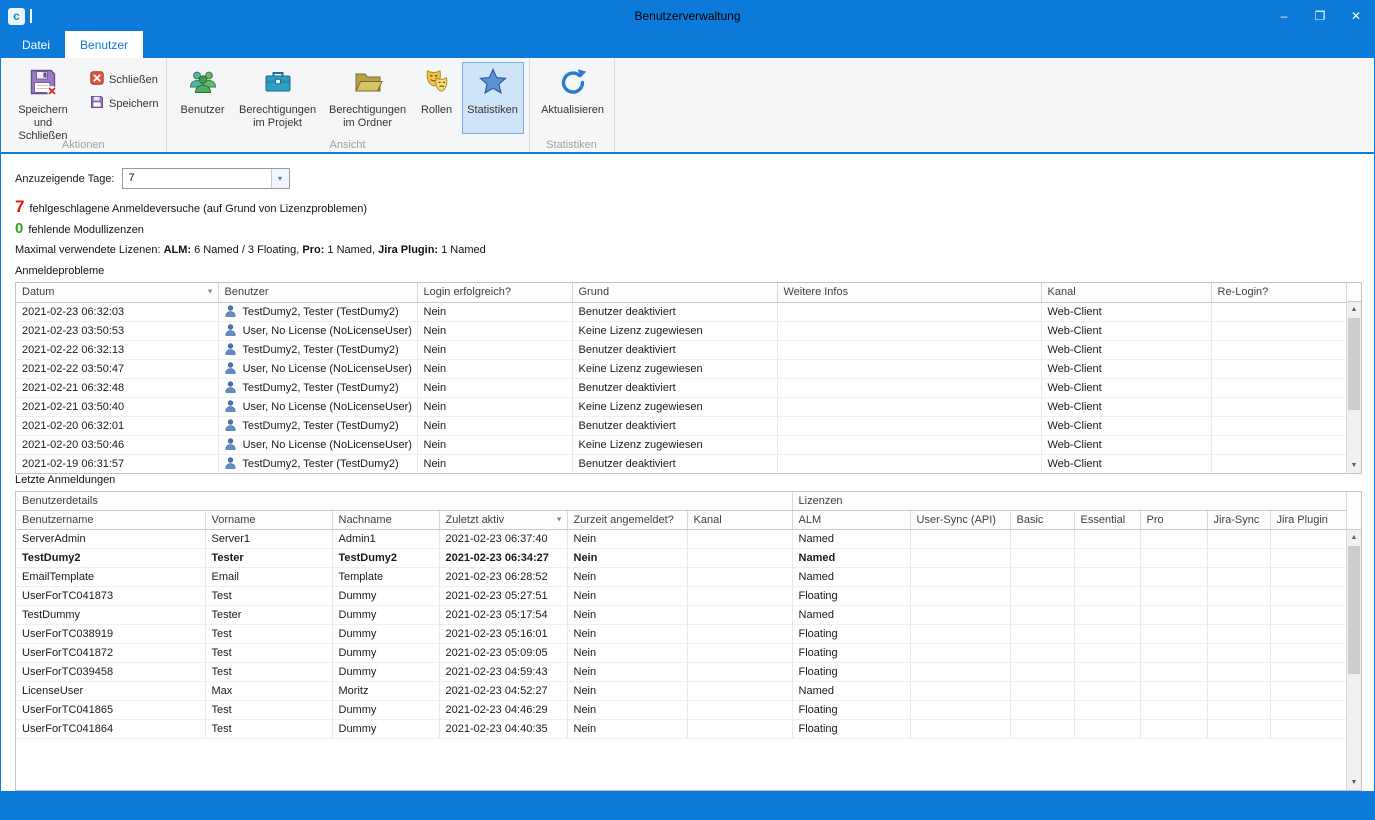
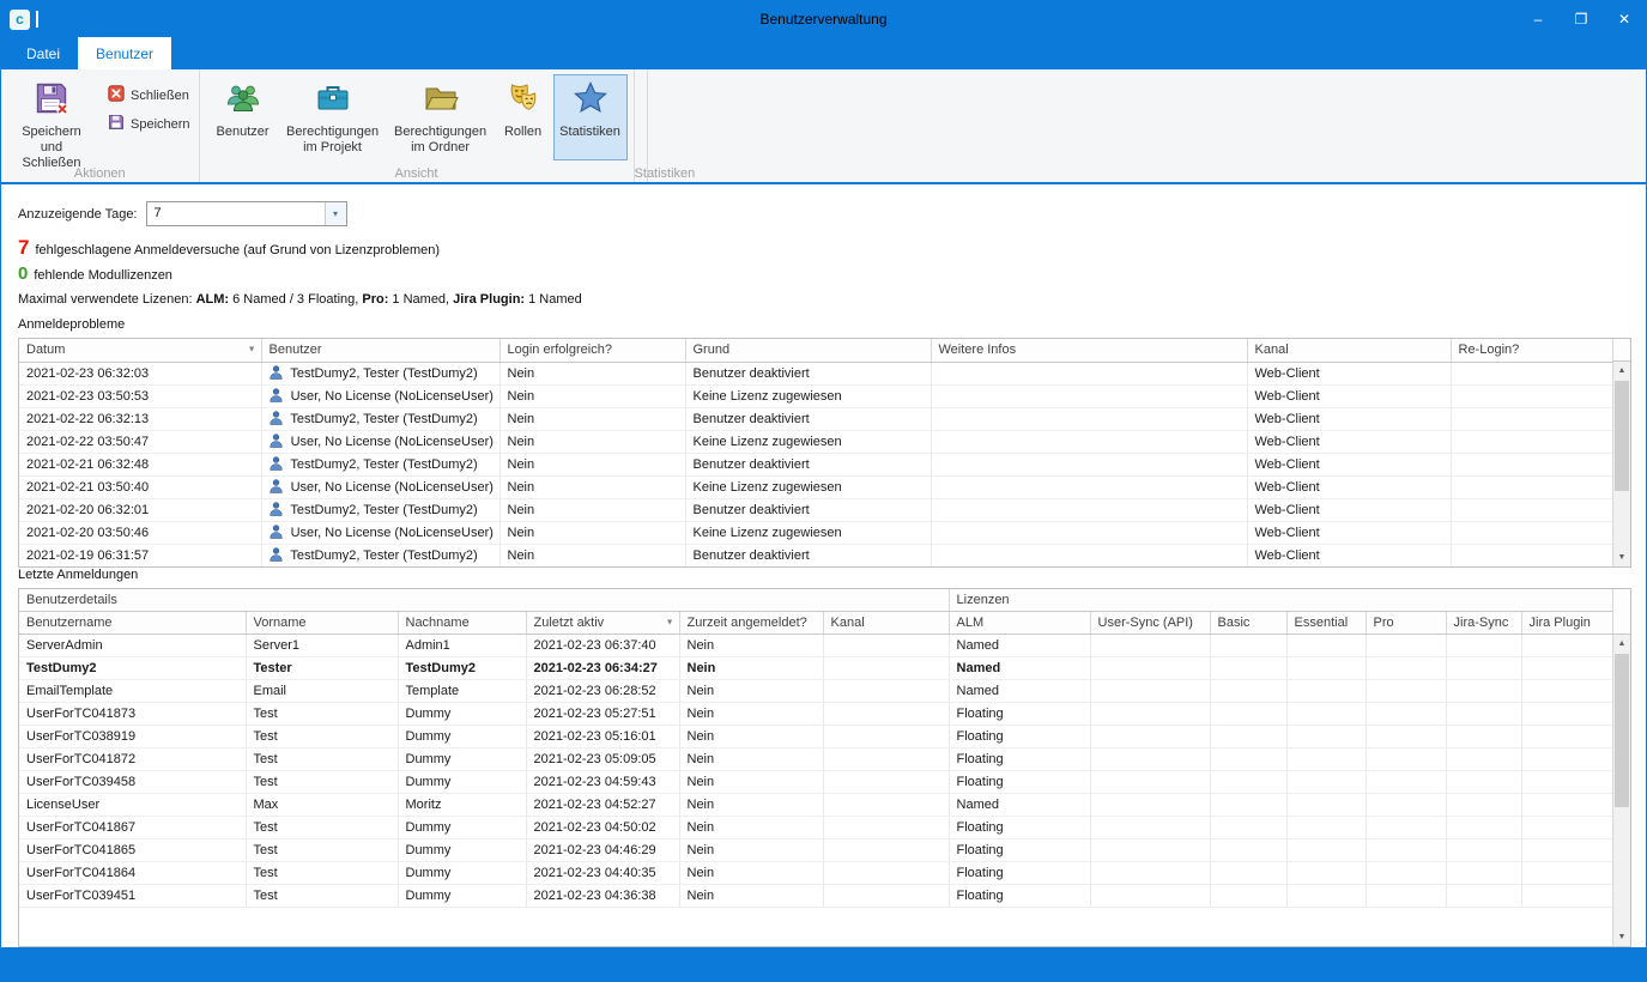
  c
  Benutzerverwaltung
  –
  ❐
  ✕
  Datei
  Benutzer
  Speichern und Schließen
  Schließen
  Speichern
  Aktionen
  Benutzer
  Berechtigungen im Projekt
  Berechtigungen im Ordner
  Rollen
  Statistiken
  Ansicht
- Aktualisieren
  Statistiken
  Anzuzeigende Tage:
  7
  ▾
  7
  fehlgeschlagene Anmeldeversuche (auf Grund von Lizenzproblemen)
  0
  fehlende Modullizenzen
  Maximal verwendete Lizenen: ALM: 6 Named / 3 Floating, Pro: 1 Named, Jira Plugin: 1 Named
  Anmeldeprobleme
  Datum	Benutzer	Login erfolgreich?	Grund	Weitere Infos	Kanal	Re-Login?
  2021-02-23 06:32:03	TestDumy2, Tester (TestDumy2)	Nein	Benutzer deaktiviert		Web-Client
  2021-02-23 03:50:53	User, No License (NoLicenseUser)	Nein	Keine Lizenz zugewiesen		Web-Client
  2021-02-22 06:32:13	TestDumy2, Tester (TestDumy2)	Nein	Benutzer deaktiviert		Web-Client
  2021-02-22 03:50:47	User, No License (NoLicenseUser)	Nein	Keine Lizenz zugewiesen		Web-Client
  2021-02-21 06:32:48	TestDumy2, Tester (TestDumy2)	Nein	Benutzer deaktiviert		Web-Client
  2021-02-21 03:50:40	User, No License (NoLicenseUser)	Nein	Keine Lizenz zugewiesen		Web-Client
  2021-02-20 06:32:01	TestDumy2, Tester (TestDumy2)	Nein	Benutzer deaktiviert		Web-Client
  2021-02-20 03:50:46	User, No License (NoLicenseUser)	Nein	Keine Lizenz zugewiesen		Web-Client
  2021-02-19 06:31:57	TestDumy2, Tester (TestDumy2)	Nein	Benutzer deaktiviert		Web-Client
  Letzte Anmeldungen
  Benutzerdetails	Lizenzen
  Benutzername	Vorname	Nachname	Zuletzt aktiv	Zurzeit angemeldet?	Kanal	ALM	User-Sync (API)	Basic	Essential	Pro	Jira-Sync	Jira Plugin
  ServerAdmin	Server1	Admin1	2021-02-23 06:37:40	Nein		Named
  TestDumy2	Tester	TestDumy2	2021-02-23 06:34:27	Nein		Named
  EmailTemplate	Email	Template	2021-02-23 06:28:52	Nein		Named
  UserForTC041873	Test	Dummy	2021-02-23 05:27:51	Nein		Floating
- TestDummy	Tester	Dummy	2021-02-23 05:17:54	Nein		Named
  UserForTC038919	Test	Dummy	2021-02-23 05:16:01	Nein		Floating
  UserForTC041872	Test	Dummy	2021-02-23 05:09:05	Nein		Floating
  UserForTC039458	Test	Dummy	2021-02-23 04:59:43	Nein		Floating
  LicenseUser	Max	Moritz	2021-02-23 04:52:27	Nein		Named
+ UserForTC041867	Test	Dummy	2021-02-23 04:50:02	Nein		Floating
  UserForTC041865	Test	Dummy	2021-02-23 04:46:29	Nein		Floating
  UserForTC041864	Test	Dummy	2021-02-23 04:40:35	Nein		Floating
+ UserForTC039451	Test	Dummy	2021-02-23 04:36:38	Nein		Floating
